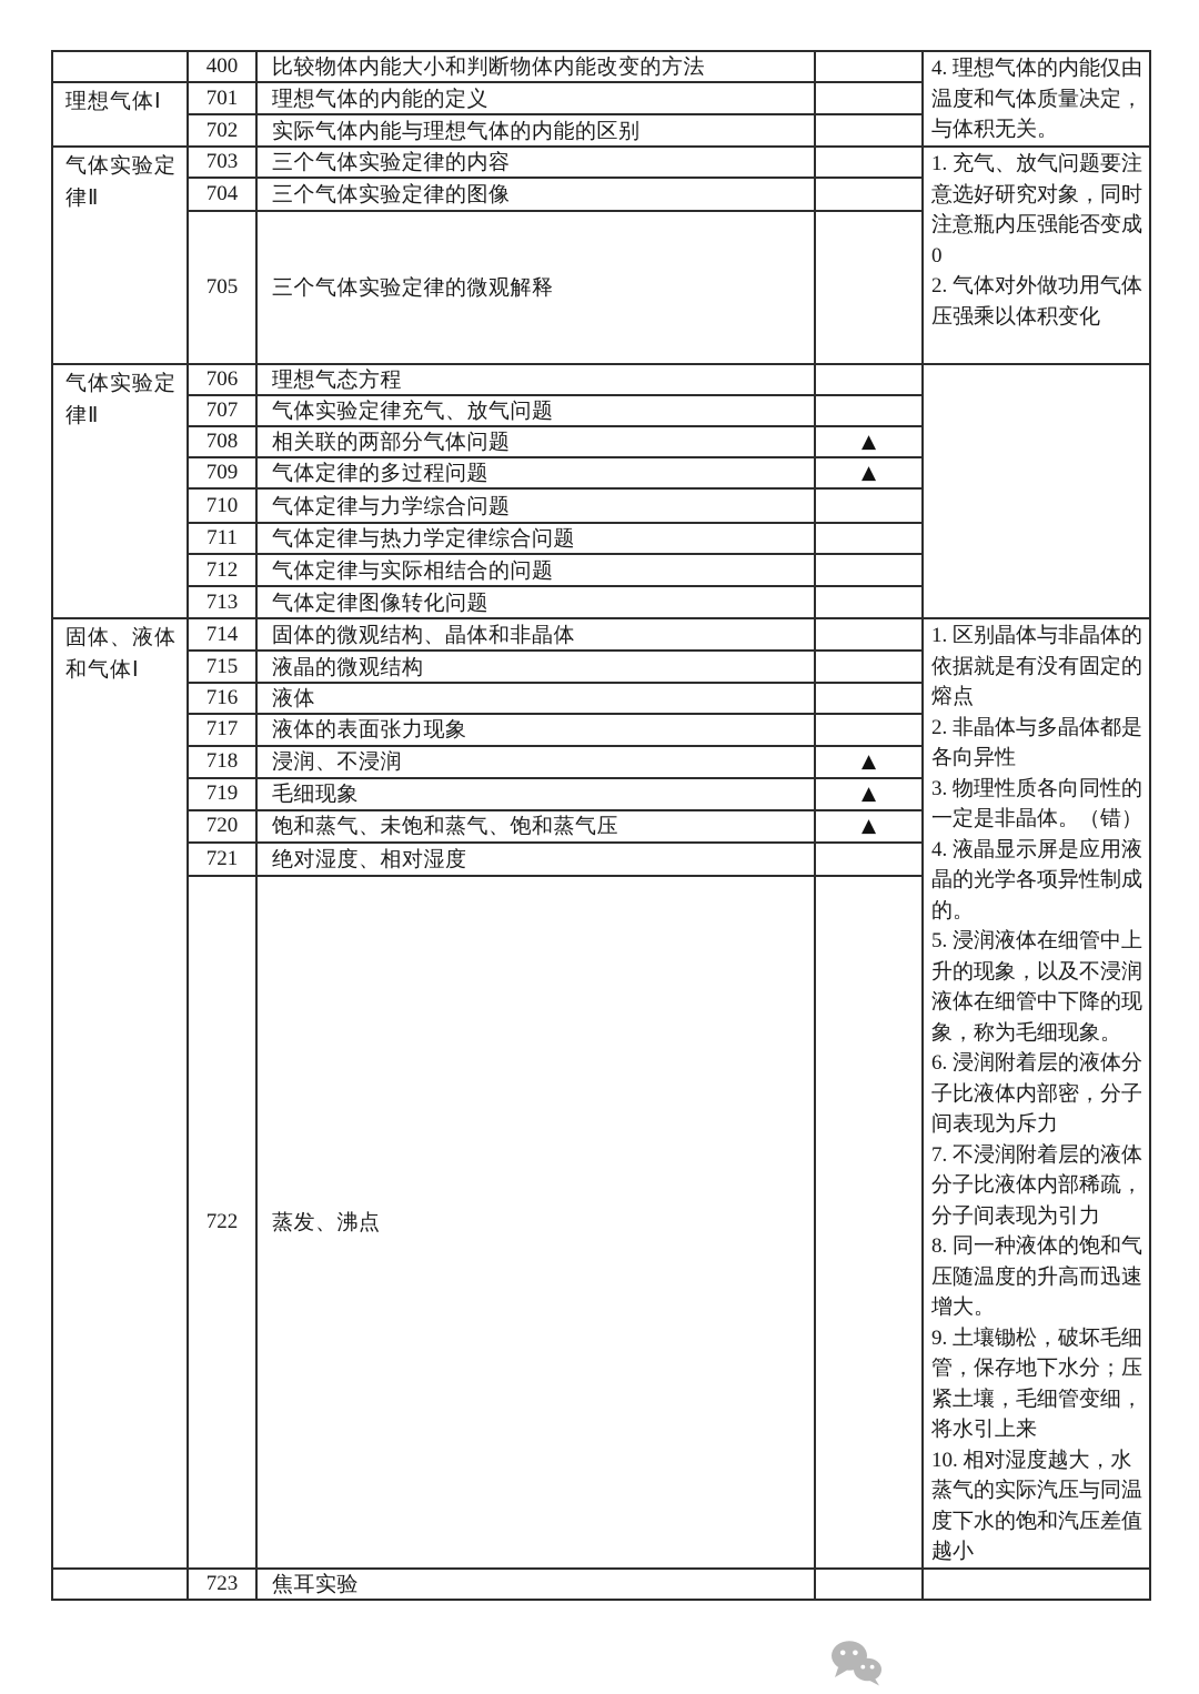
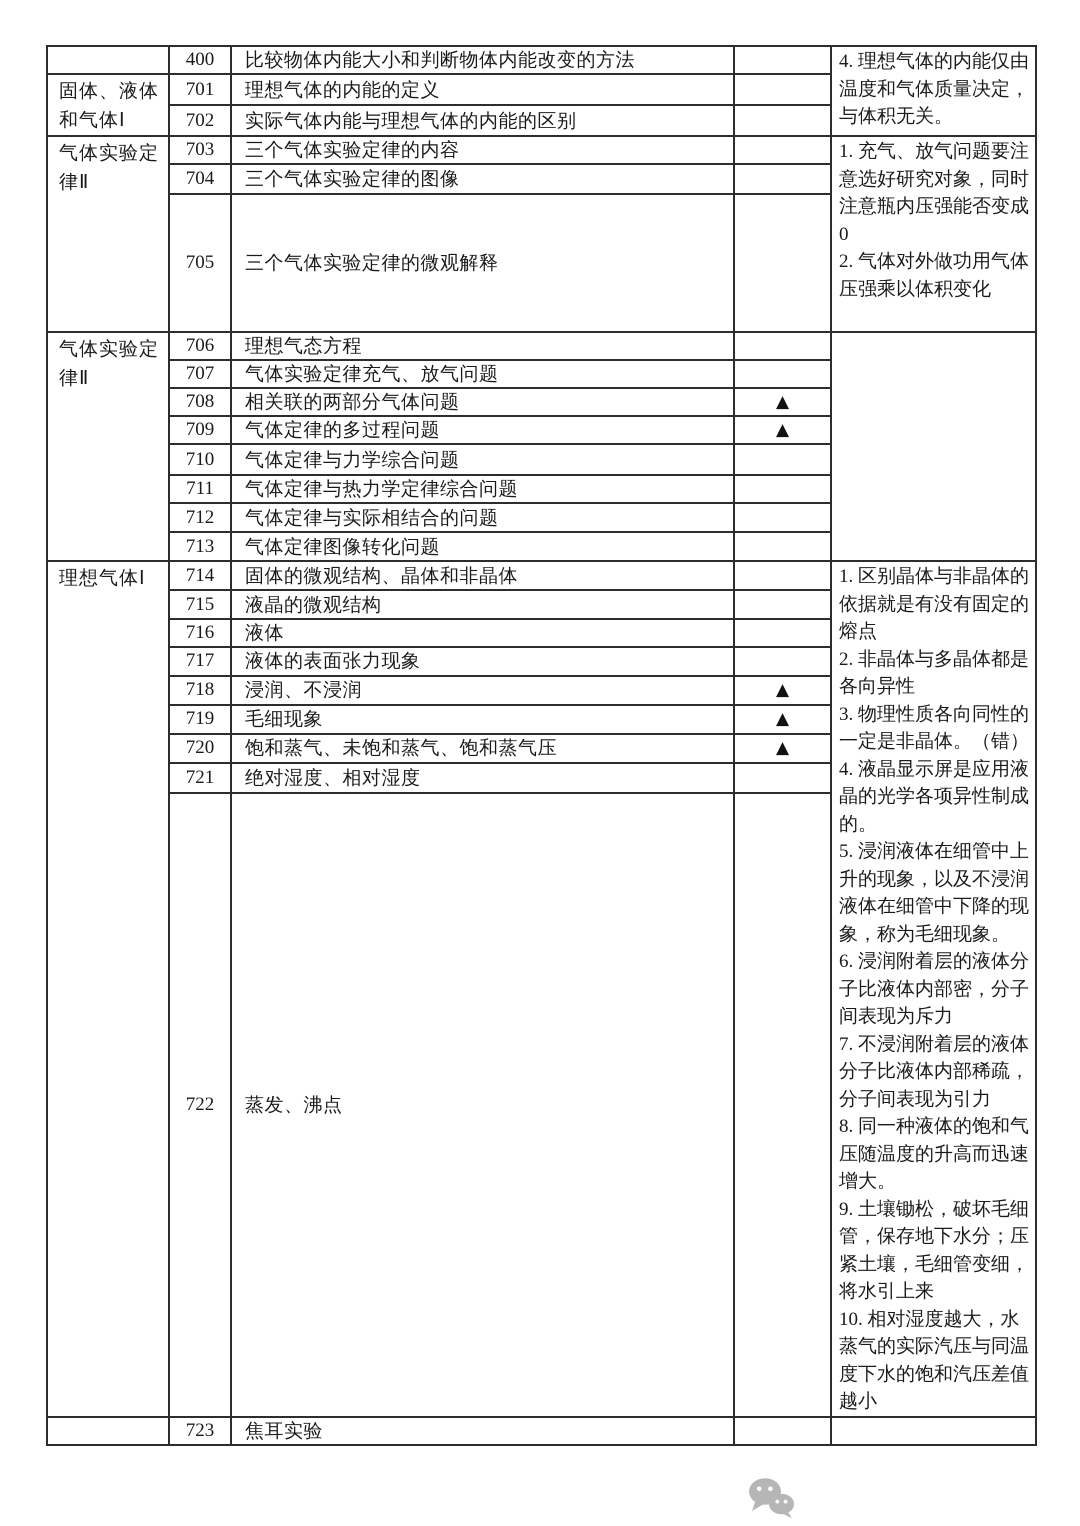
  	400	比较物体内能大小和判断物体内能改变的方法		4. 理想气体的内能仅由温度和气体质量决定，与体积无关。
- 理想气体Ⅰ	701	理想气体的内能的定义
+ 固体、液体和气体Ⅰ	701	理想气体的内能的定义
  702	实际气体内能与理想气体的内能的区别
  气体实验定律Ⅱ	703	三个气体实验定律的内容		1. 充气、放气问题要注意选好研究对象，同时注意瓶内压强能否变成02. 气体对外做功用气体压强乘以体积变化
  704	三个气体实验定律的图像
  705	三个气体实验定律的微观解释
  气体实验定律Ⅱ	706	理想气态方程
  707	气体实验定律充气、放气问题
  708	相关联的两部分气体问题	▲
  709	气体定律的多过程问题	▲
  710	气体定律与力学综合问题
  711	气体定律与热力学定律综合问题
  712	气体定律与实际相结合的问题
  713	气体定律图像转化问题
- 固体、液体和气体Ⅰ	714	固体的微观结构、晶体和非晶体		1. 区别晶体与非晶体的依据就是有没有固定的熔点2. 非晶体与多晶体都是各向异性3. 物理性质各向同性的一定是非晶体。（错）4. 液晶显示屏是应用液晶的光学各项异性制成的。5. 浸润液体在细管中上升的现象，以及不浸润液体在细管中下降的现象，称为毛细现象。6. 浸润附着层的液体分子比液体内部密，分子间表现为斥力7. 不浸润附着层的液体分子比液体内部稀疏，分子间表现为引力8. 同一种液体的饱和气压随温度的升高而迅速增大。9. 土壤锄松，破坏毛细管，保存地下水分；压紧土壤，毛细管变细，将水引上来10. 相对湿度越大，水蒸气的实际汽压与同温度下水的饱和汽压差值越小
+ 理想气体Ⅰ	714	固体的微观结构、晶体和非晶体		1. 区别晶体与非晶体的依据就是有没有固定的熔点2. 非晶体与多晶体都是各向异性3. 物理性质各向同性的一定是非晶体。（错）4. 液晶显示屏是应用液晶的光学各项异性制成的。5. 浸润液体在细管中上升的现象，以及不浸润液体在细管中下降的现象，称为毛细现象。6. 浸润附着层的液体分子比液体内部密，分子间表现为斥力7. 不浸润附着层的液体分子比液体内部稀疏，分子间表现为引力8. 同一种液体的饱和气压随温度的升高而迅速增大。9. 土壤锄松，破坏毛细管，保存地下水分；压紧土壤，毛细管变细，将水引上来10. 相对湿度越大，水蒸气的实际汽压与同温度下水的饱和汽压差值越小
  715	液晶的微观结构
  716	液体
  717	液体的表面张力现象
  718	浸润、不浸润	▲
  719	毛细现象	▲
  720	饱和蒸气、未饱和蒸气、饱和蒸气压	▲
  721	绝对湿度、相对湿度
  722	蒸发、沸点
  	723	焦耳实验
